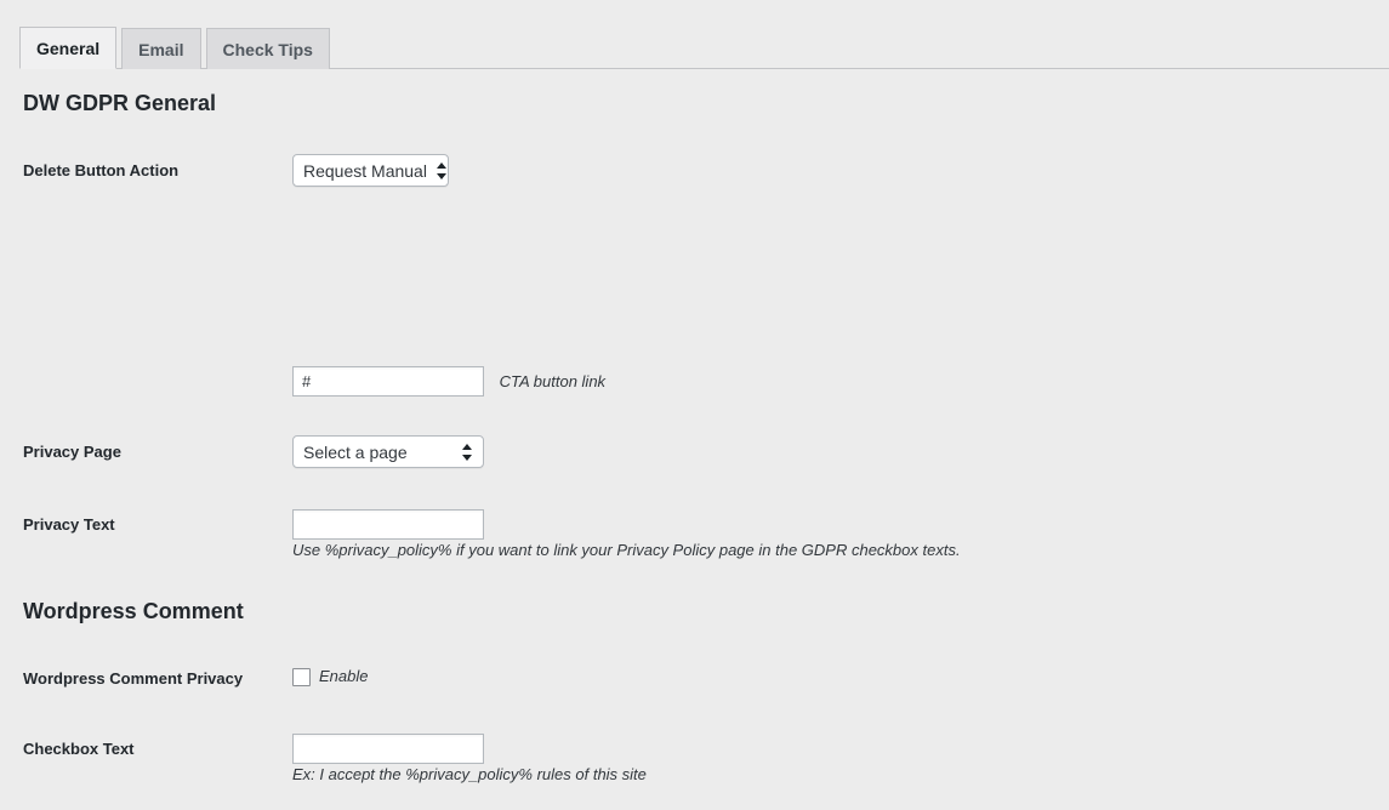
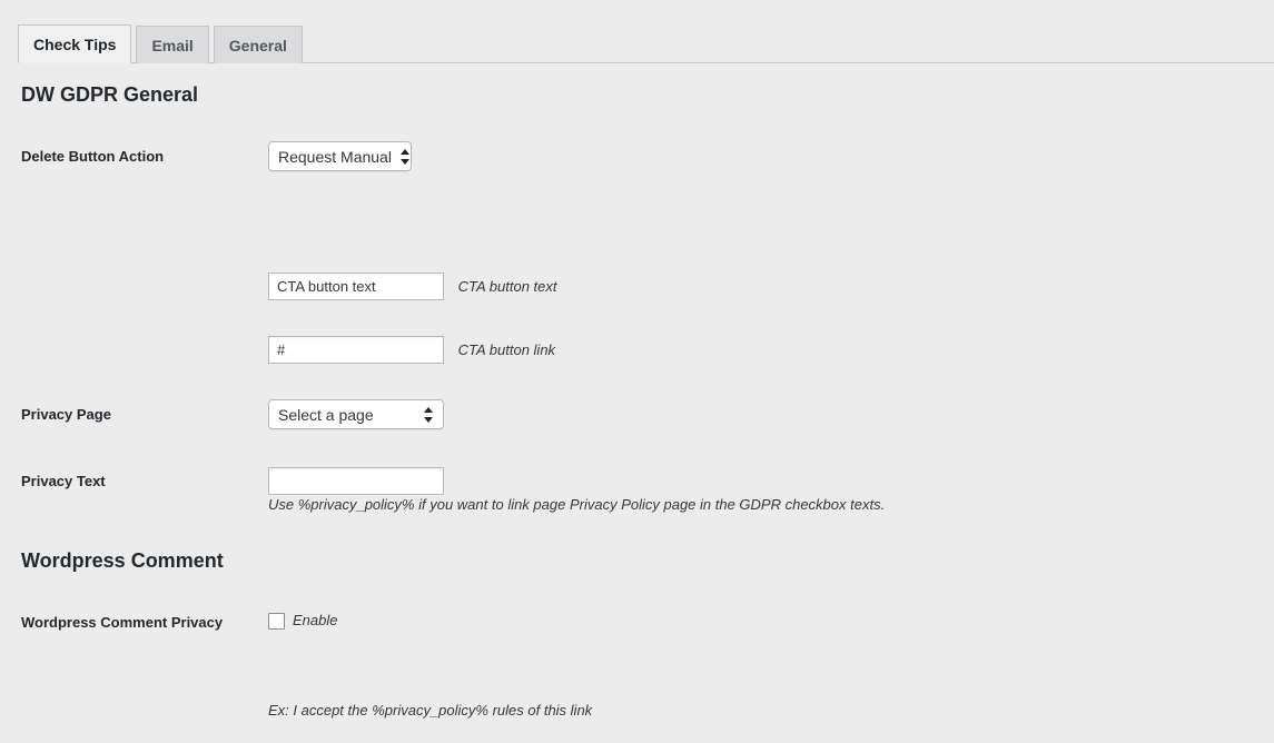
- General
+ Check Tips
  Email
- Check Tips
+ General
  DW GDPR General
  Delete Button Action
  Request Manual
+ CTA button text CTA button text
  # CTA button link
  Privacy Page
  Select a page
  Privacy Text
- Use %privacy_policy% if you want to link your Privacy Policy page in the GDPR checkbox texts.
+ Use %privacy_policy% if you want to link page Privacy Policy page in the GDPR checkbox texts.
  Wordpress Comment
  Wordpress Comment Privacy
  Enable
- Checkbox Text
- Ex: I accept the %privacy_policy% rules of this site
+ Ex: I accept the %privacy_policy% rules of this link
